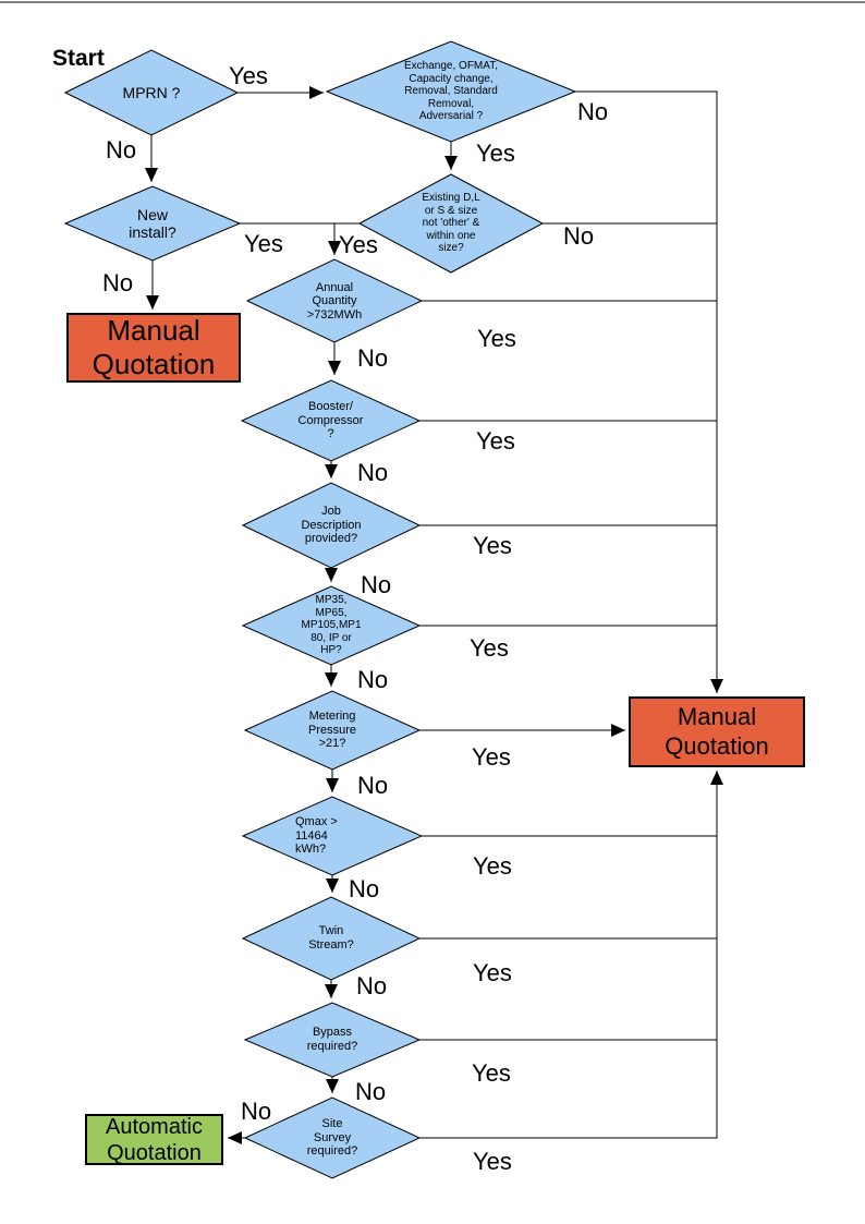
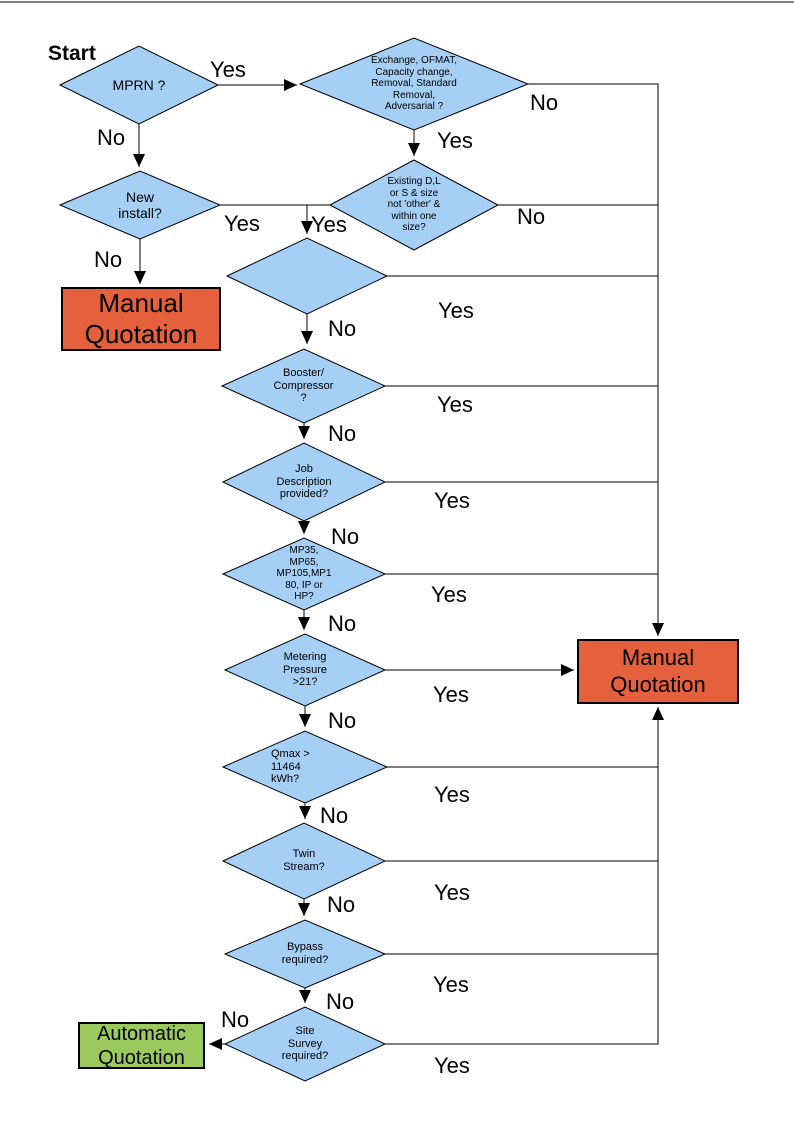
  Start
  MPRN ?
  Exchange, OFMAT,
  Capacity change,
  Removal, Standard
  Removal,
  Adversarial ?
  New
  install?
  Existing D,L
  or S & size
  not 'other' &
  within one
  size?
- Annual
- Quantity
- >732MWh
  Booster/
  Compressor
  ?
  Job
  Description
  provided?
  MP35,
  MP65,
  MP105,MP1
  80, IP or
  HP?
  Metering
  Pressure
  >21?
  Qmax >
  11464
  kWh?
  Twin
  Stream?
  Bypass
  required?
  Site
  Survey
  required?
  Manual
  Quotation
  Manual
  Quotation
  Automatic
  Quotation
  Yes
  No
  No
  Yes
  Yes
  Yes
  No
  No
  Yes
  No
  Yes
  No
  Yes
  No
  Yes
  No
  Yes
  No
  Yes
  No
  Yes
  No
  Yes
  No
  Yes
  No
